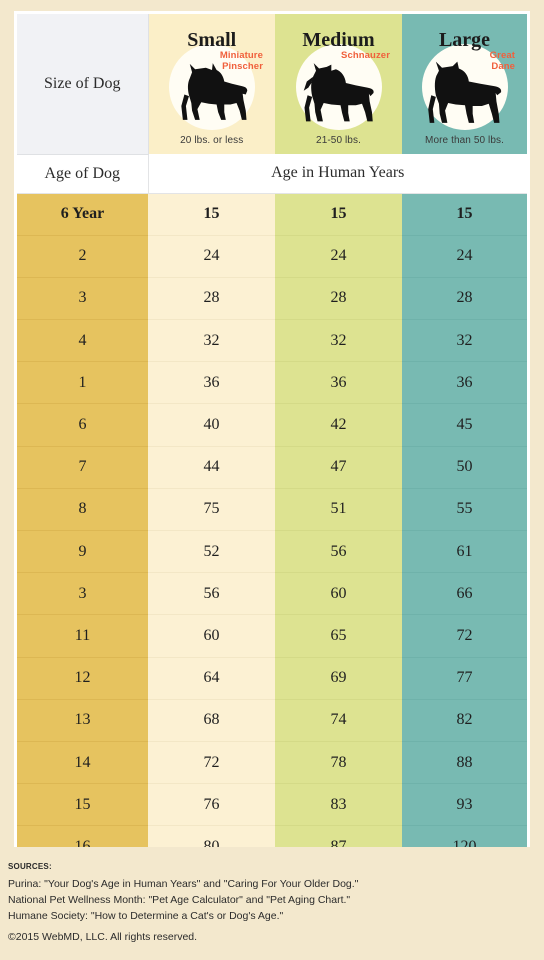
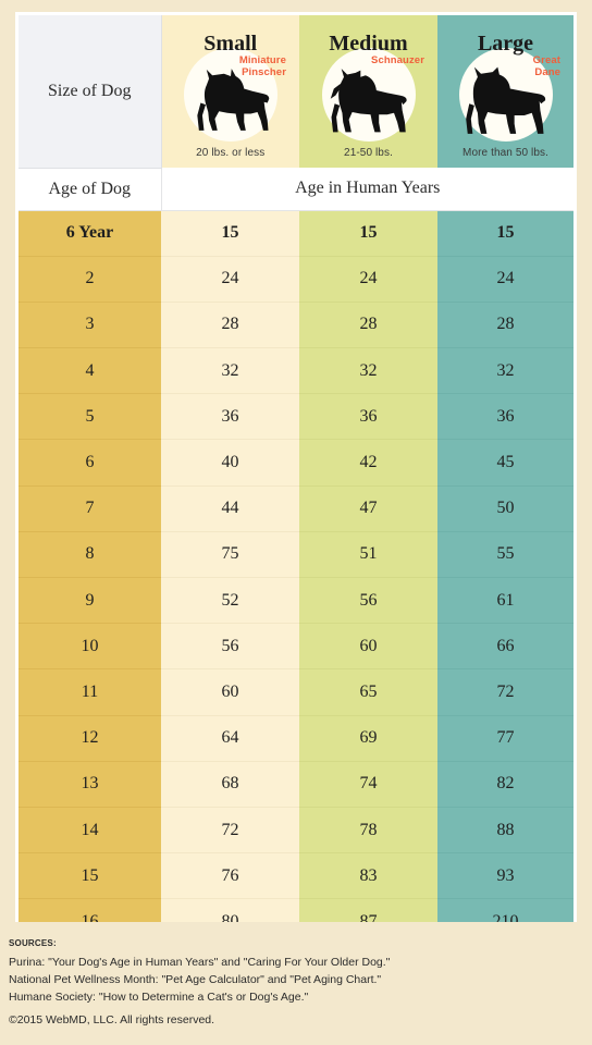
  Size of Dog	Small Miniature Pinscher 20 lbs. or less	Medium Schnauzer 21-50 lbs.	Large Great Dane More than 50 lbs.
  Age of Dog	Age in Human Years
  6 Year	15	15	15
  2	24	24	24
  3	28	28	28
  4	32	32	32
- 1	36	36	36
+ 5	36	36	36
  6	40	42	45
  7	44	47	50
  8	75	51	55
  9	52	56	61
- 3	56	60	66
+ 10	56	60	66
  11	60	65	72
  12	64	69	77
  13	68	74	82
  14	72	78	88
  15	76	83	93
- 16	80	87	120
+ 16	80	87	210
  SOURCES:
  Purina: "Your Dog's Age in Human Years" and "Caring For Your Older Dog."
  National Pet Wellness Month: "Pet Age Calculator" and "Pet Aging Chart."
  Humane Society: "How to Determine a Cat's or Dog's Age."
  ©2015 WebMD, LLC. All rights reserved.
